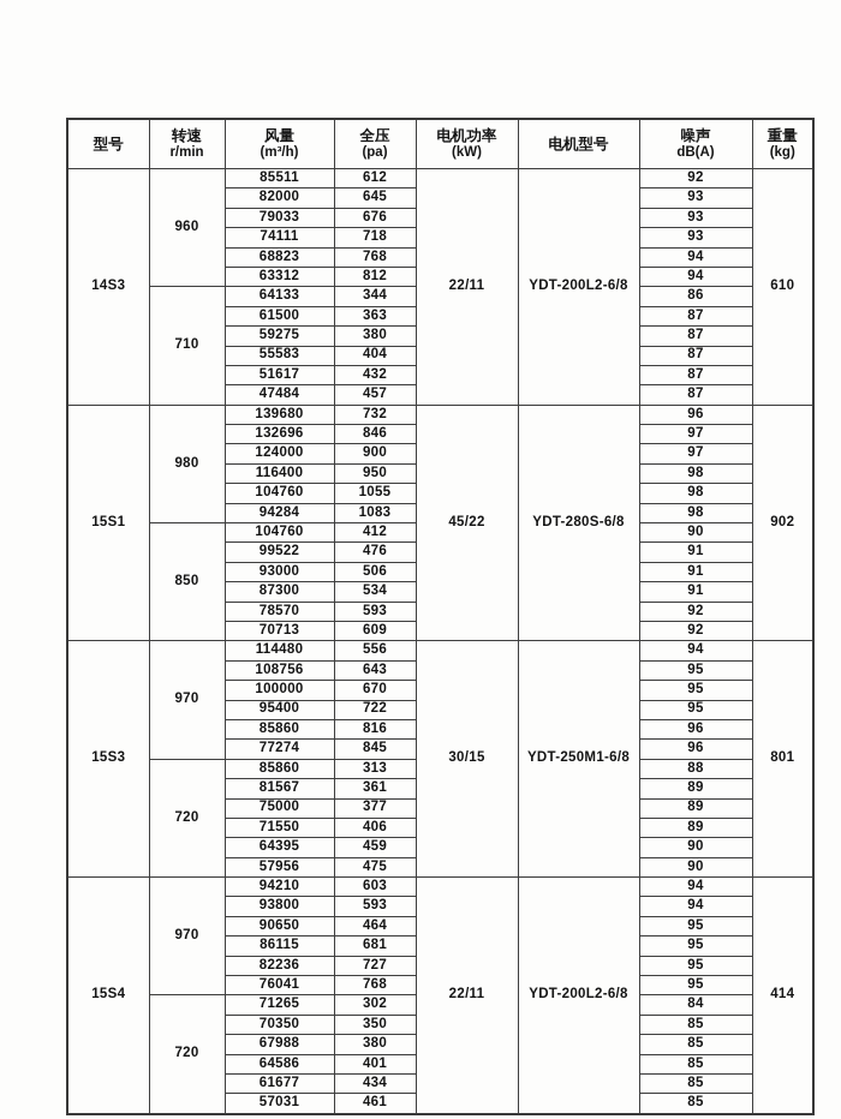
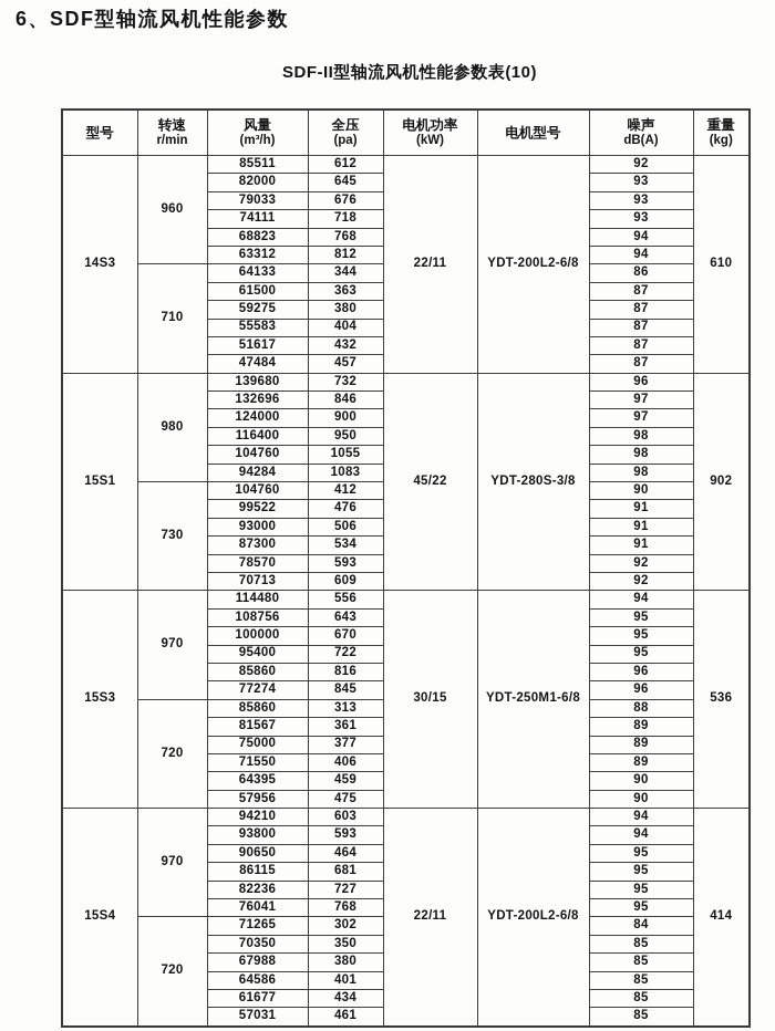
+ 6、SDF型轴流风机性能参数
+ SDF-II型轴流风机性能参数表(10)
  型号	转速r/min	风量(m³/h)	全压(pa)	电机功率(kW)	电机型号	噪声dB(A)	重量(kg)
  14S3	960	85511	612	22/11	YDT-200L2-6/8	92	610
  82000	645	93
  79033	676	93
  74111	718	93
  68823	768	94
  63312	812	94
  710	64133	344	86
  61500	363	87
  59275	380	87
  55583	404	87
  51617	432	87
  47484	457	87
- 15S1	980	139680	732	45/22	YDT-280S-6/8	96	902
+ 15S1	980	139680	732	45/22	YDT-280S-3/8	96	902
  132696	846	97
  124000	900	97
  116400	950	98
  104760	1055	98
  94284	1083	98
- 850	104760	412	90
+ 730	104760	412	90
  99522	476	91
  93000	506	91
  87300	534	91
  78570	593	92
  70713	609	92
- 15S3	970	114480	556	30/15	YDT-250M1-6/8	94	801
+ 15S3	970	114480	556	30/15	YDT-250M1-6/8	94	536
  108756	643	95
  100000	670	95
  95400	722	95
  85860	816	96
  77274	845	96
  720	85860	313	88
  81567	361	89
  75000	377	89
  71550	406	89
  64395	459	90
  57956	475	90
  15S4	970	94210	603	22/11	YDT-200L2-6/8	94	414
  93800	593	94
  90650	464	95
  86115	681	95
  82236	727	95
  76041	768	95
  720	71265	302	84
  70350	350	85
  67988	380	85
  64586	401	85
  61677	434	85
  57031	461	85
